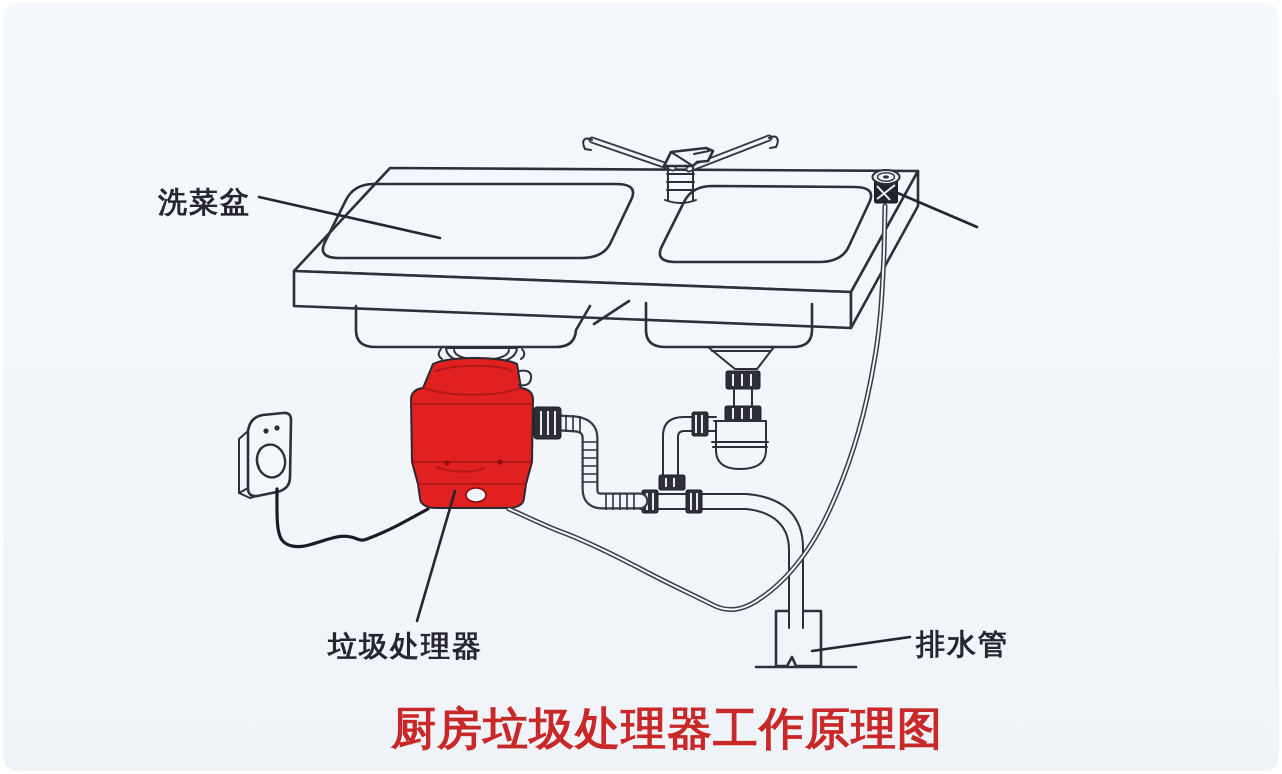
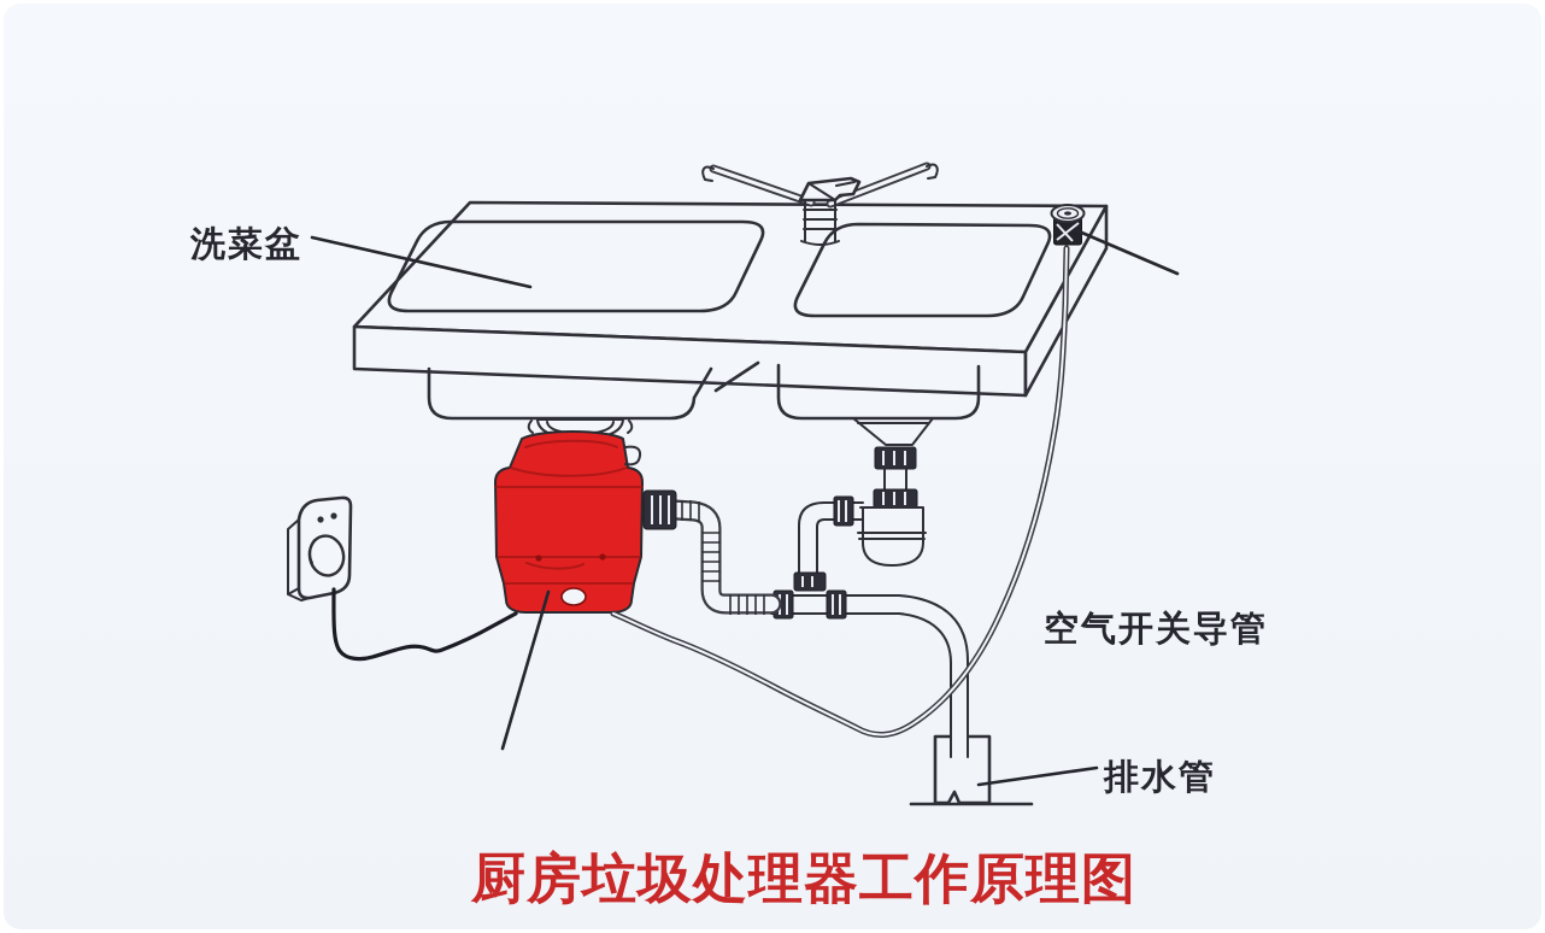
  洗菜盆
+ 空气开关导管
  排水管
- 垃圾处理器
  厨房垃圾处理器工作原理图
